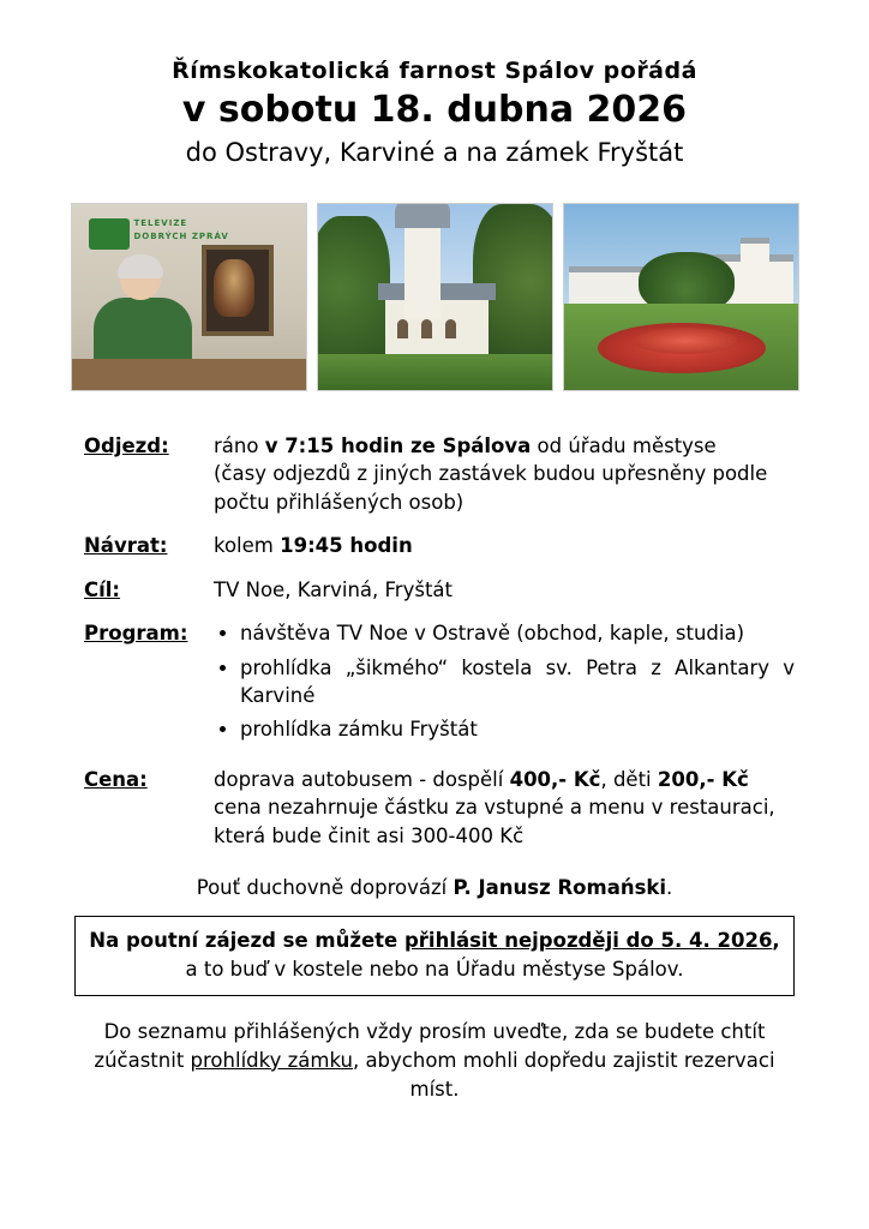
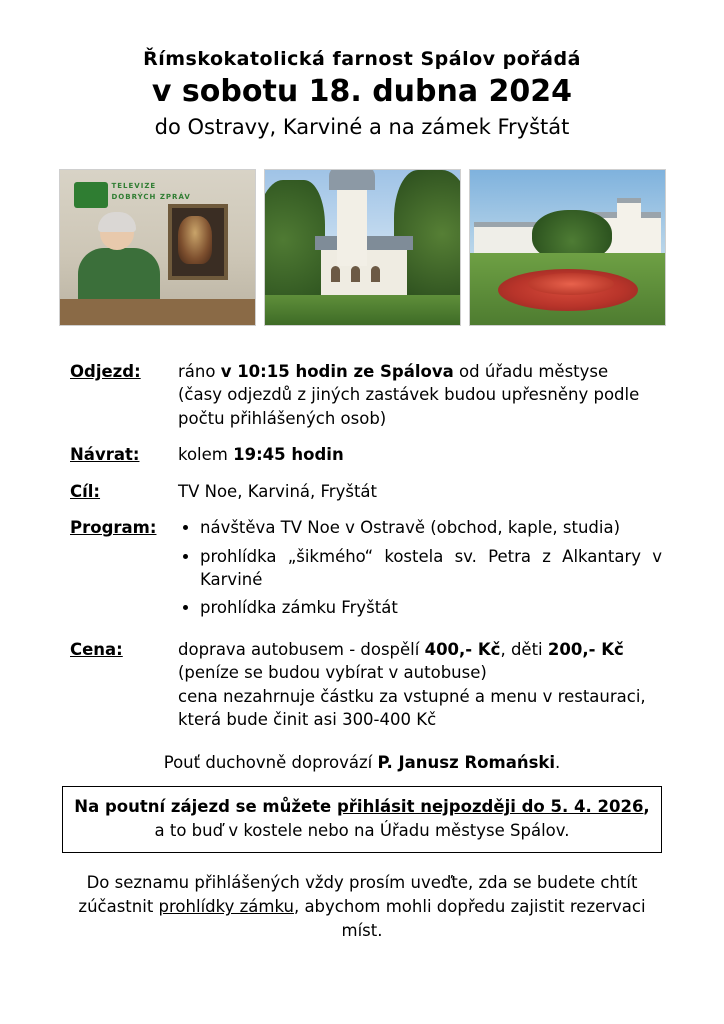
  Římskokatolická farnost Spálov pořádá
- v sobotu 18. dubna 2026
+ v sobotu 18. dubna 2024
  do Ostravy, Karviné a na zámek Fryštát
  TELEVIZE
  DOBRÝCH ZPRÁV
  Odjezd:
- ráno v 7:15 hodin ze Spálova od úřadu městyse
+ ráno v 10:15 hodin ze Spálova od úřadu městyse
  (časy odjezdů z jiných zastávek budou upřesněny podle
  počtu přihlášených osob)
  Návrat:
  kolem 19:45 hodin
  Cíl:
  TV Noe, Karviná, Fryštát
  Program:
  návštěva TV Noe v Ostravě (obchod, kaple, studia)
  prohlídka „šikmého“ kostela sv. Petra z Alkantary v Karviné
  prohlídka zámku Fryštát
  Cena:
  doprava autobusem - dospělí 400,- Kč, děti 200,- Kč
+ (peníze se budou vybírat v autobuse)
  cena nezahrnuje částku za vstupné a menu v restauraci,
  která bude činit asi 300-400 Kč
  Pouť duchovně doprovází P. Janusz Romański.
  Na poutní zájezd se můžete přihlásit nejpozději do 5. 4. 2026,
  a to buď v kostele nebo na Úřadu městyse Spálov.
  Do seznamu přihlášených vždy prosím uveďte, zda se budete chtít
  zúčastnit prohlídky zámku, abychom mohli dopředu zajistit rezervaci míst.
